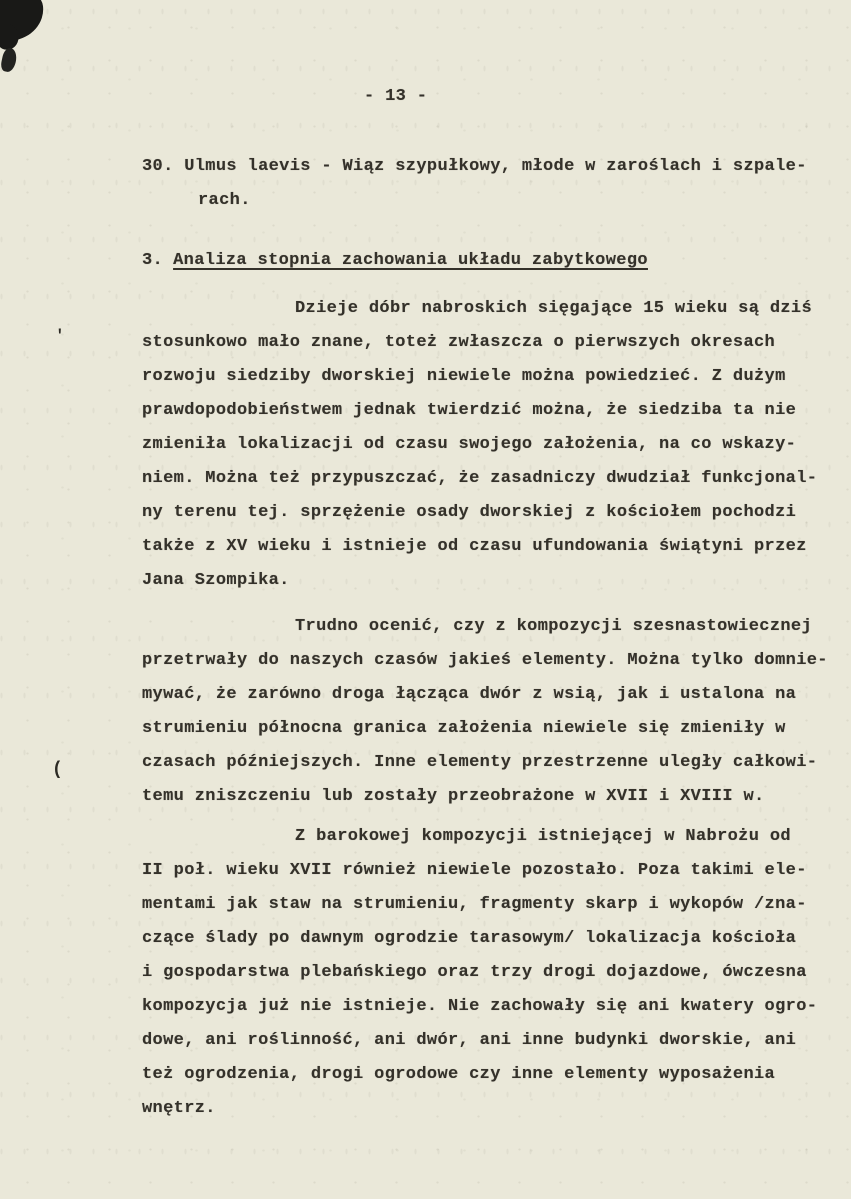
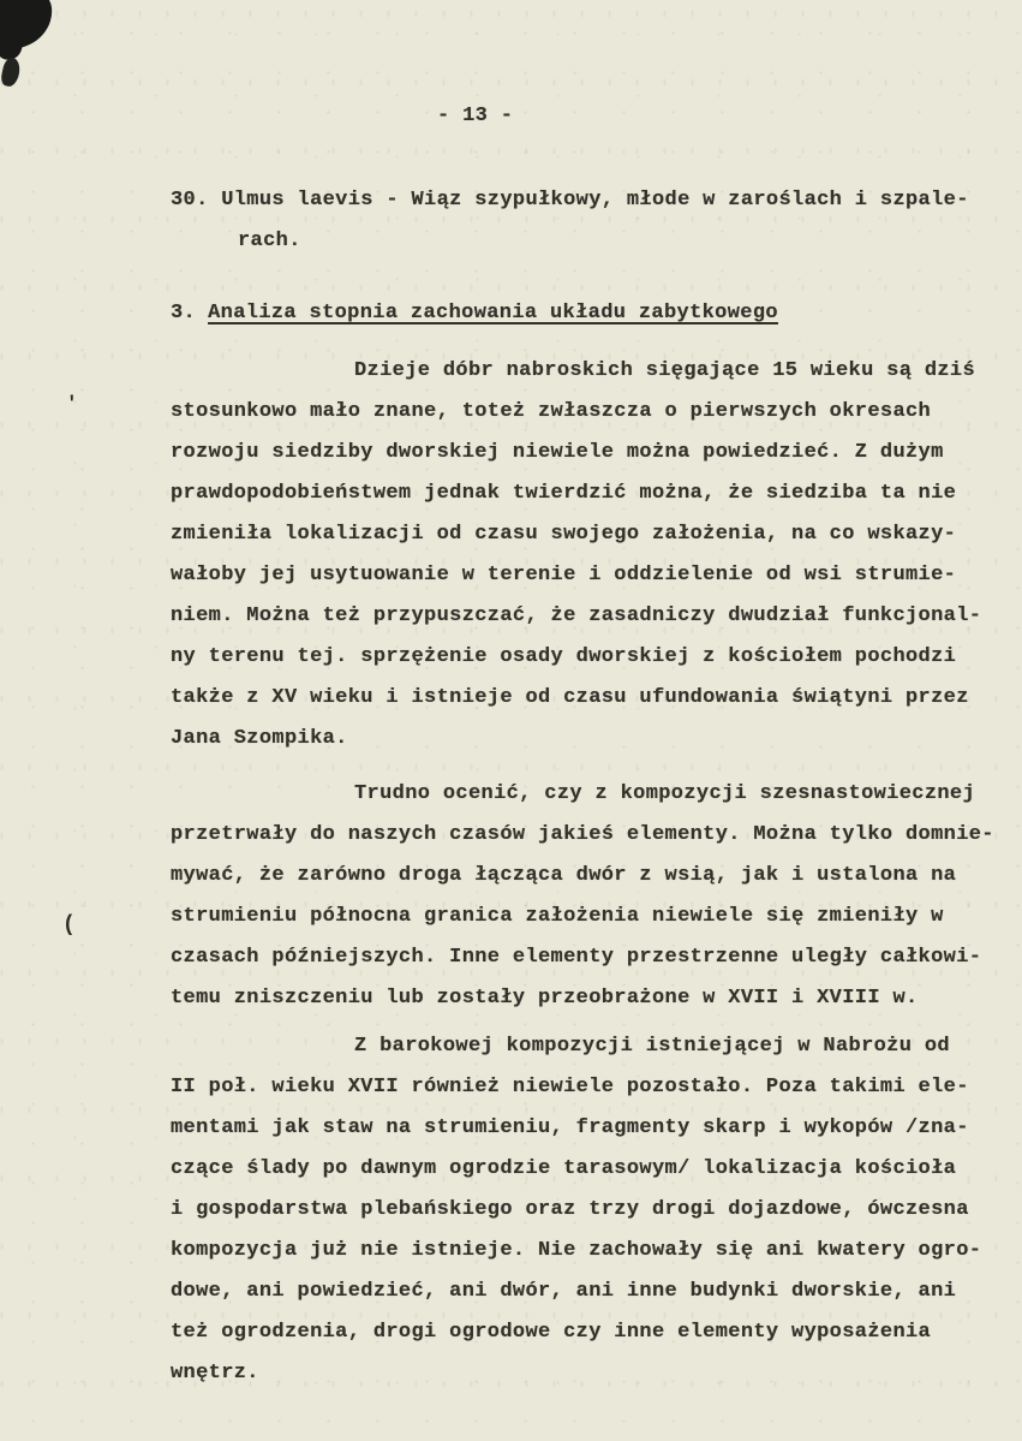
  '
  (
  - 13 -
  30. Ulmus laevis - Wiąz szypułkowy, młode w zaroślach i szpale-
  rach.
  3. Analiza stopnia zachowania układu zabytkowego
  Dzieje dóbr nabroskich sięgające 15 wieku są dziś
  stosunkowo mało znane, toteż zwłaszcza o pierwszych okresach
  rozwoju siedziby dworskiej niewiele można powiedzieć. Z dużym
  prawdopodobieństwem jednak twierdzić można, że siedziba ta nie
  zmieniła lokalizacji od czasu swojego założenia, na co wskazy-
+ wałoby jej usytuowanie w terenie i oddzielenie od wsi strumie-
  niem. Można też przypuszczać, że zasadniczy dwudział funkcjonal-
  ny terenu tej. sprzężenie osady dworskiej z kościołem pochodzi
  także z XV wieku i istnieje od czasu ufundowania świątyni przez
  Jana Szompika.
  Trudno ocenić, czy z kompozycji szesnastowiecznej
  przetrwały do naszych czasów jakieś elementy. Można tylko domnie-
  mywać, że zarówno droga łącząca dwór z wsią, jak i ustalona na
  strumieniu północna granica założenia niewiele się zmieniły w
  czasach późniejszych. Inne elementy przestrzenne uległy całkowi-
  temu zniszczeniu lub zostały przeobrażone w XVII i XVIII w.
  Z barokowej kompozycji istniejącej w Nabrożu od
  II poł. wieku XVII również niewiele pozostało. Poza takimi ele-
  mentami jak staw na strumieniu, fragmenty skarp i wykopów /zna-
  czące ślady po dawnym ogrodzie tarasowym/ lokalizacja kościoła
  i gospodarstwa plebańskiego oraz trzy drogi dojazdowe, ówczesna
  kompozycja już nie istnieje. Nie zachowały się ani kwatery ogro-
- dowe, ani roślinność, ani dwór, ani inne budynki dworskie, ani
+ dowe, ani powiedzieć, ani dwór, ani inne budynki dworskie, ani
  też ogrodzenia, drogi ogrodowe czy inne elementy wyposażenia
  wnętrz.
